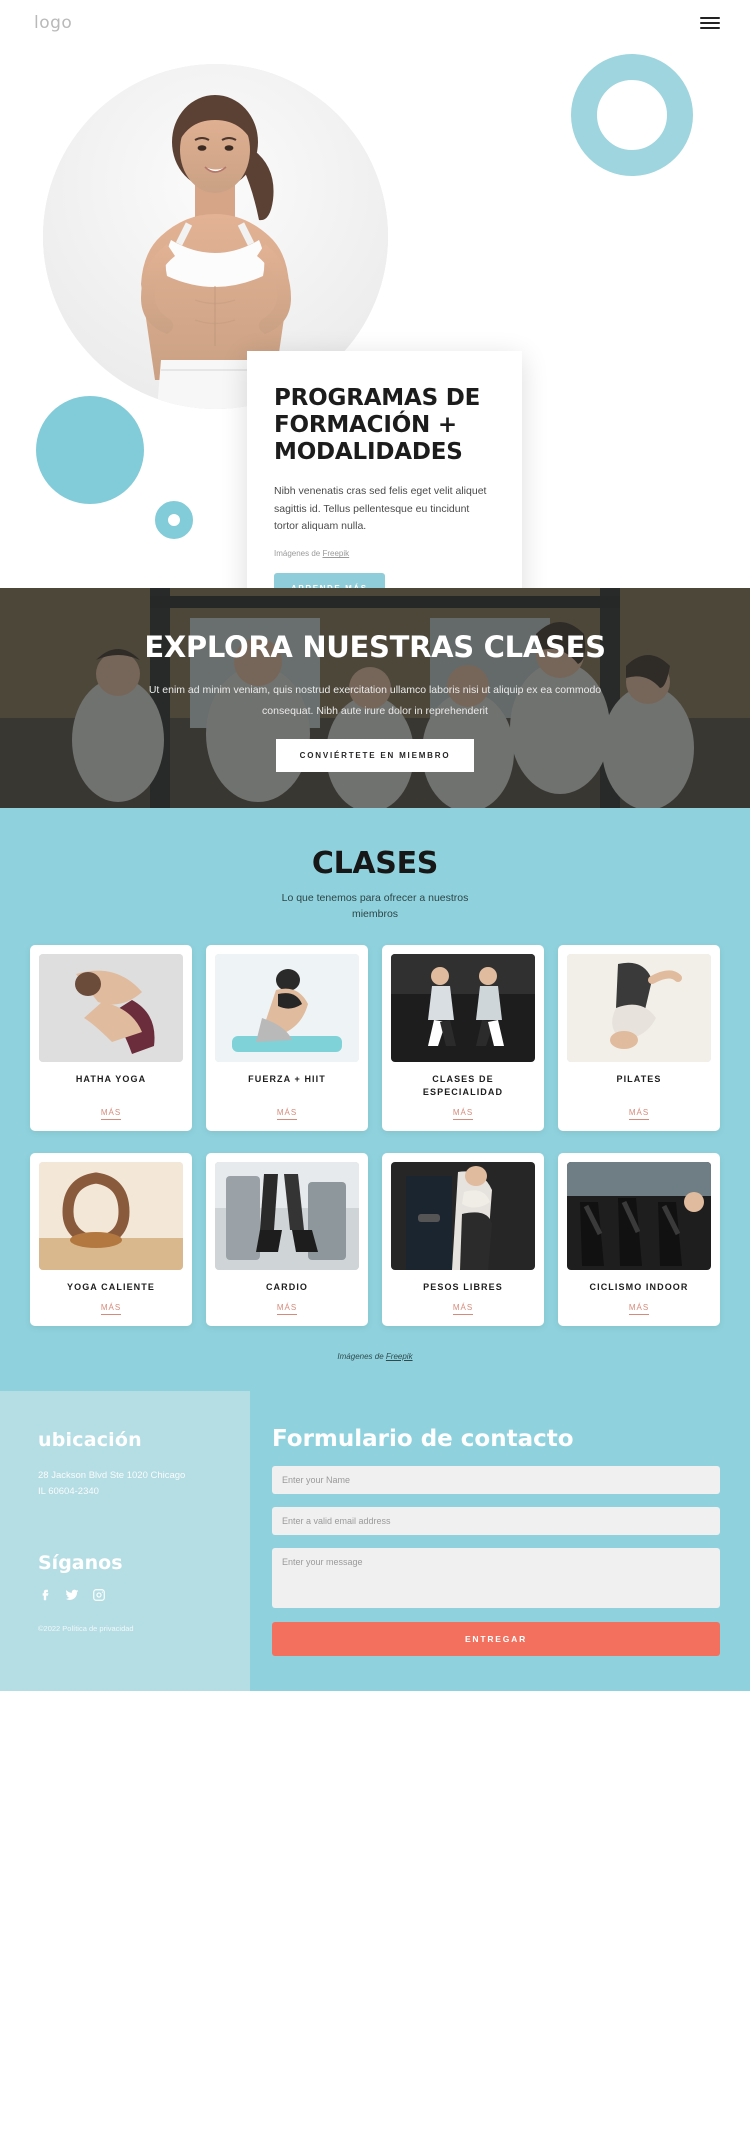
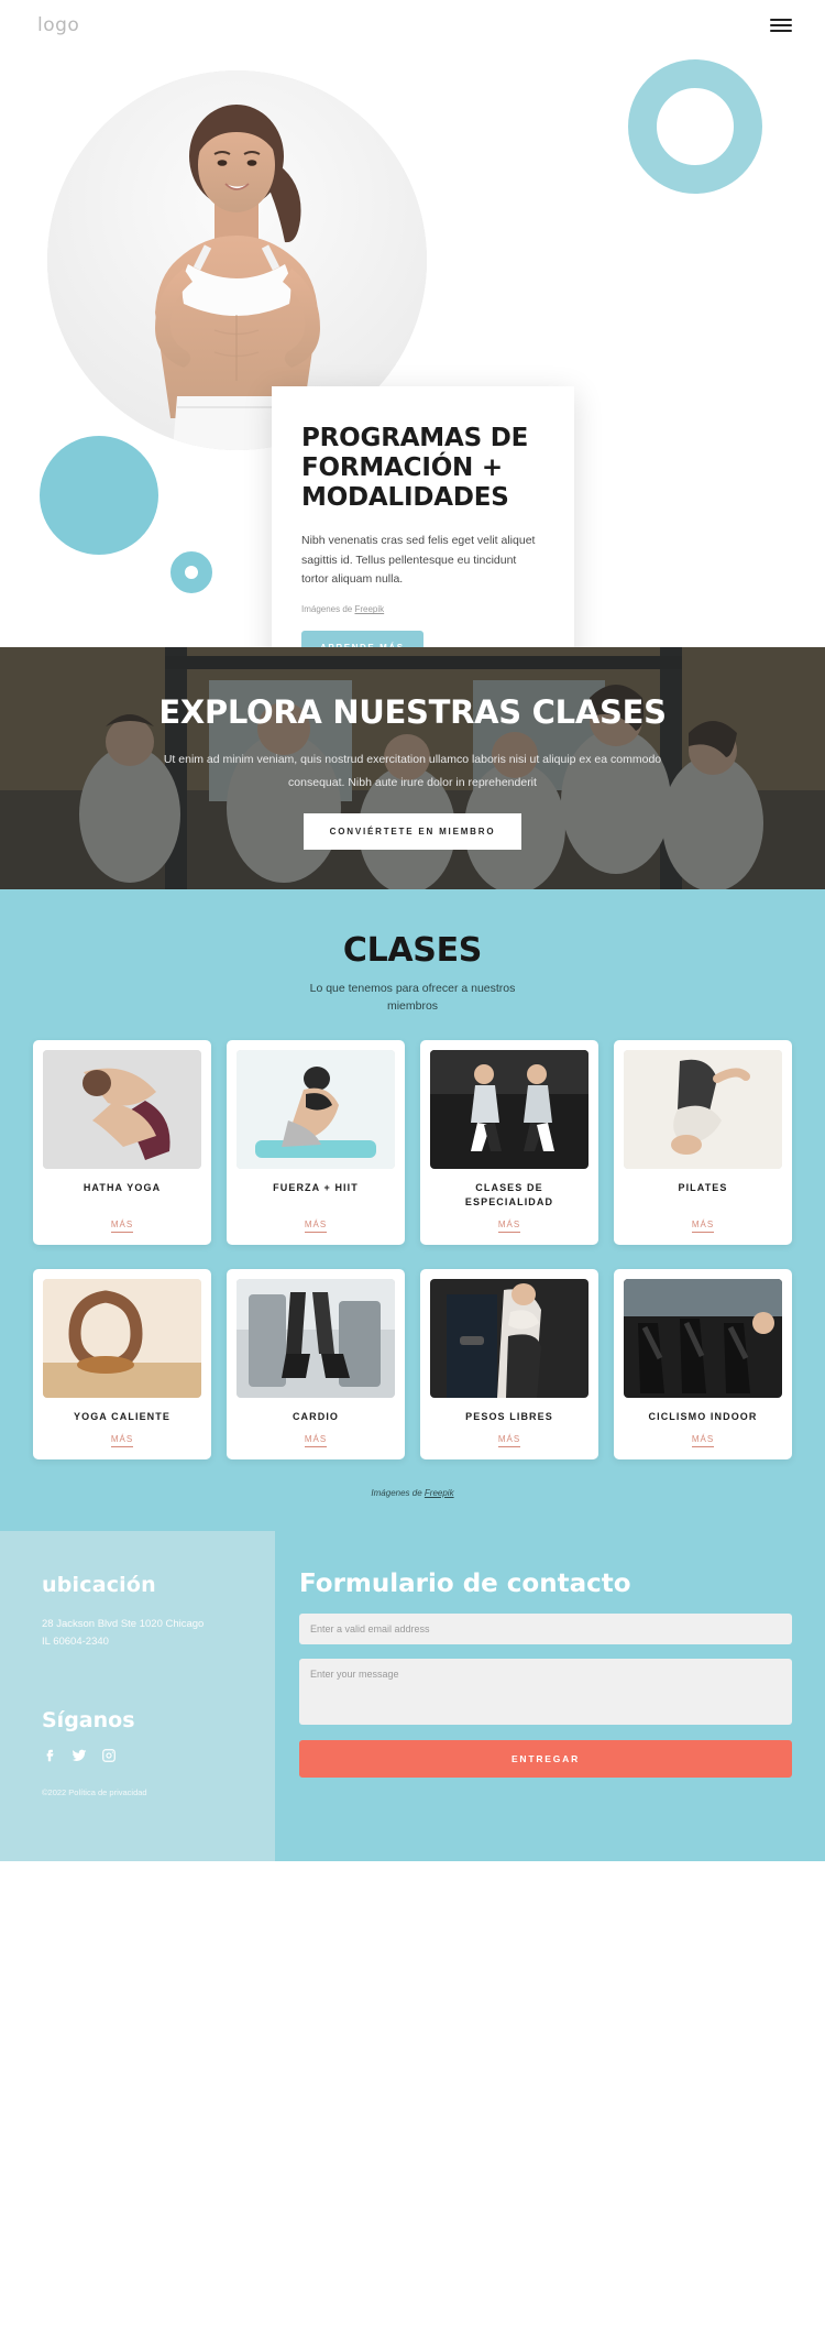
  logo
  PROGRAMAS DE FORMACIÓN + MODALIDADES
  Nibh venenatis cras sed felis eget velit aliquet sagittis id. Tellus pellentesque eu tincidunt tortor aliquam nulla.
  Imágenes de Freepik
  EXPLORA NUESTRAS CLASES
  Ut enim ad minim veniam, quis nostrud exercitation ullamco laboris nisi ut aliquip ex ea commodo consequat. Nibh aute irure dolor in reprehenderit
  CONVIÉRTETE EN MIEMBRO
  CLASES
  Lo que tenemos para ofrecer a nuestros miembros
  HATHA YOGA
  MÁS
  FUERZA + HIIT
  MÁS
  CLASES DE ESPECIALIDAD
  MÁS
  PILATES
  MÁS
  YOGA CALIENTE
  MÁS
  CARDIO
  MÁS
  PESOS LIBRES
  MÁS
  CICLISMO INDOOR
  MÁS
  Imágenes de Freepik
  ubicación
  28 Jackson Blvd Ste 1020 Chicago
  IL 60604-2340
  Síganos
  ©2022 Política de privacidad
  Formulario de contacto
- Enter your Name
  Enter a valid email address
  Enter your message
  ENTREGAR
